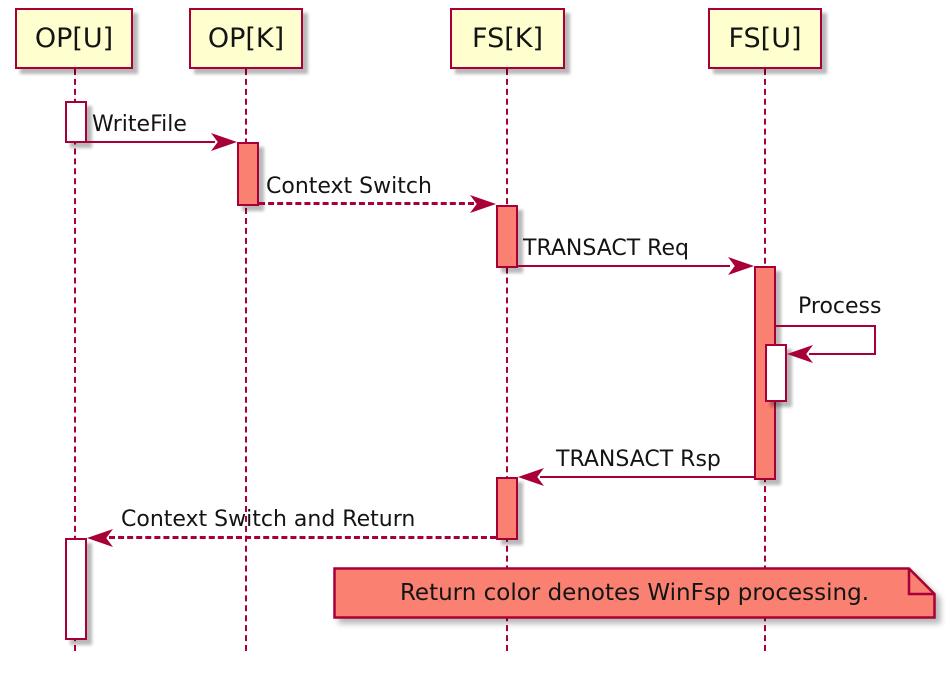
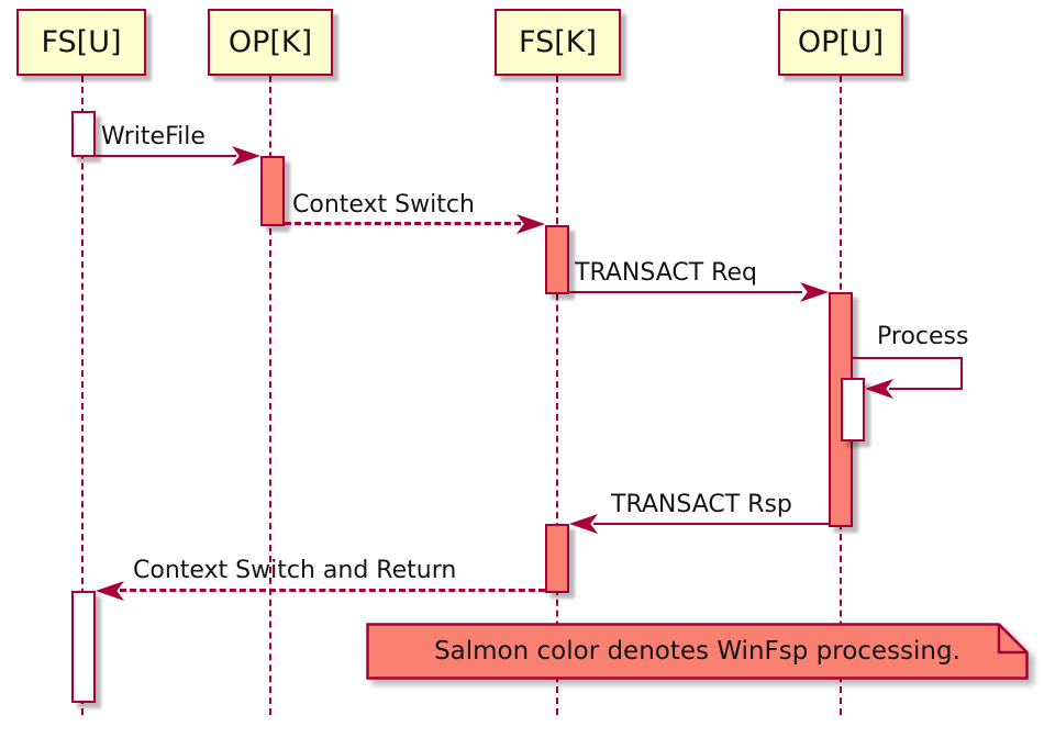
- OP[U]
+ FS[U]
  OP[K]
  FS[K]
- FS[U]
+ OP[U]
  WriteFile
  Context Switch
  TRANSACT Req
  Process
  TRANSACT Rsp
  Context Switch and Return
- Return color denotes WinFsp processing.
+ Salmon color denotes WinFsp processing.
